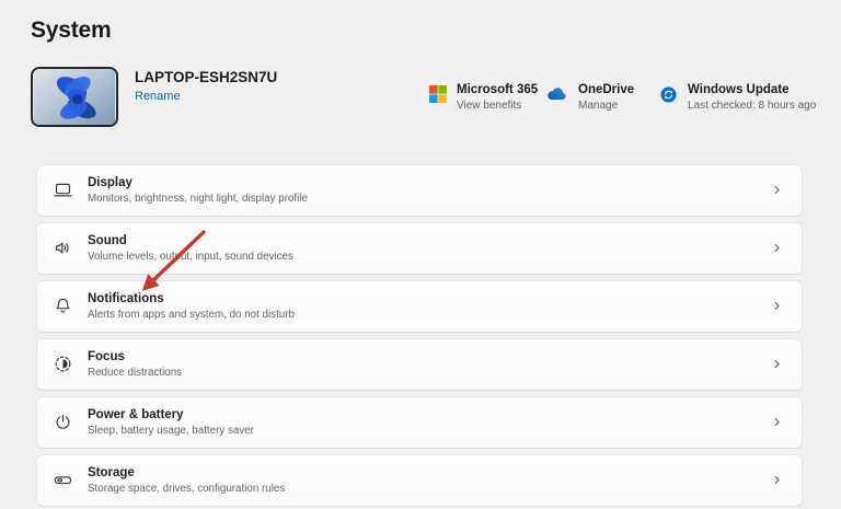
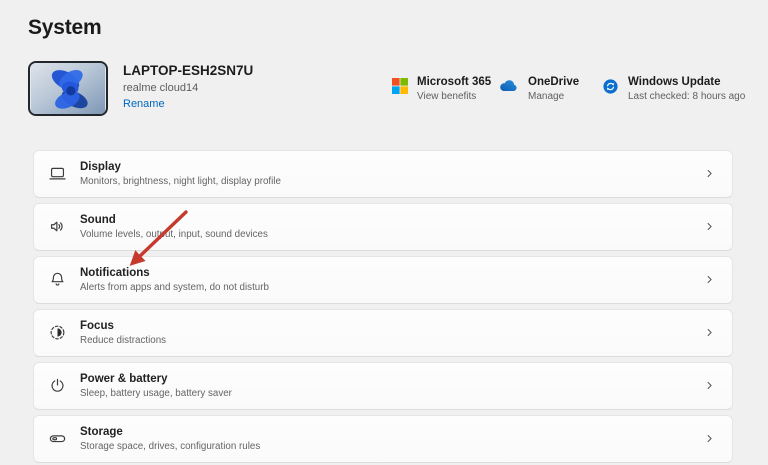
  System
  LAPTOP-ESH2SN7U
+ realme cloud14
  Rename
  Microsoft 365
  View benefits
  OneDrive
  Manage
  Windows Update
  Last checked: 8 hours ago
  Display
  Monitors, brightness, night light, display profile
  Sound
  Volume levels, outut, input, sound devices
  Notifications
  Alerts from apps and system, do not disturb
  Focus
  Reduce distractions
  Power & battery
  Sleep, battery usage, battery saver
  Storage
  Storage space, drives, configuration rules
